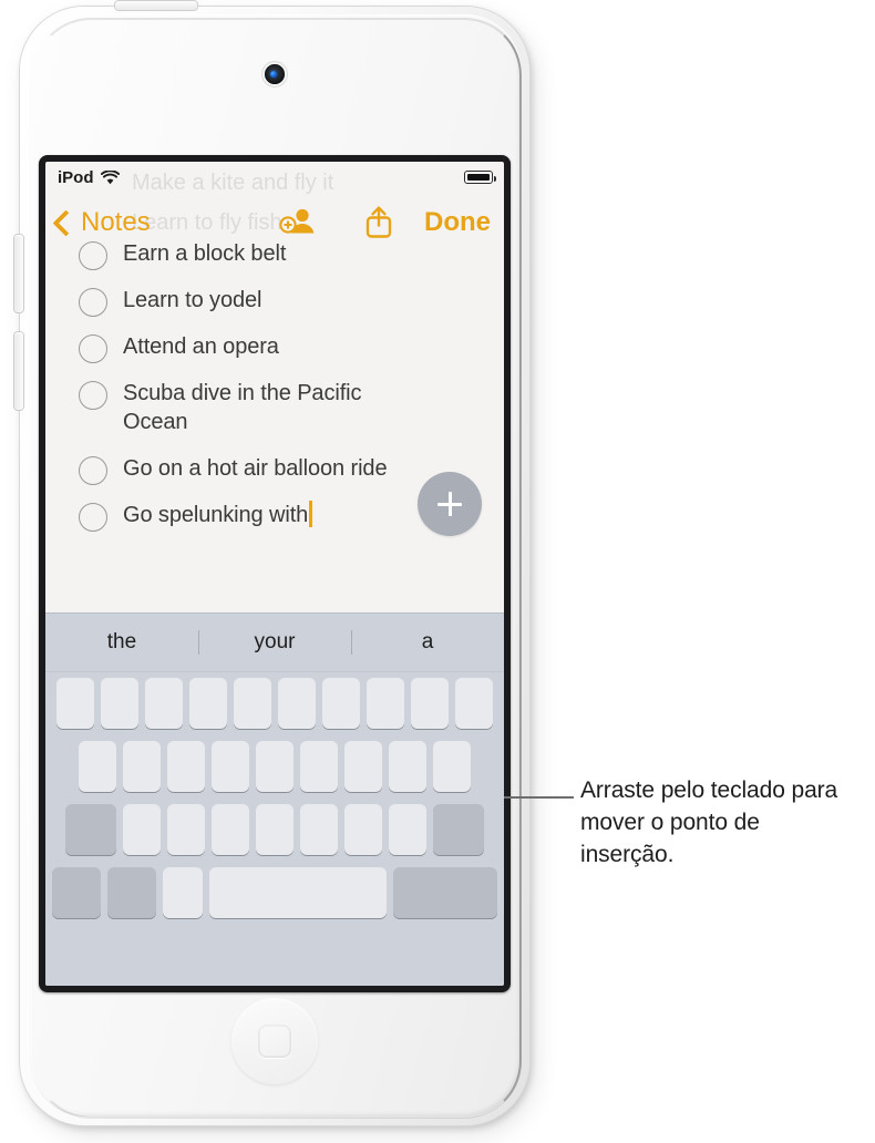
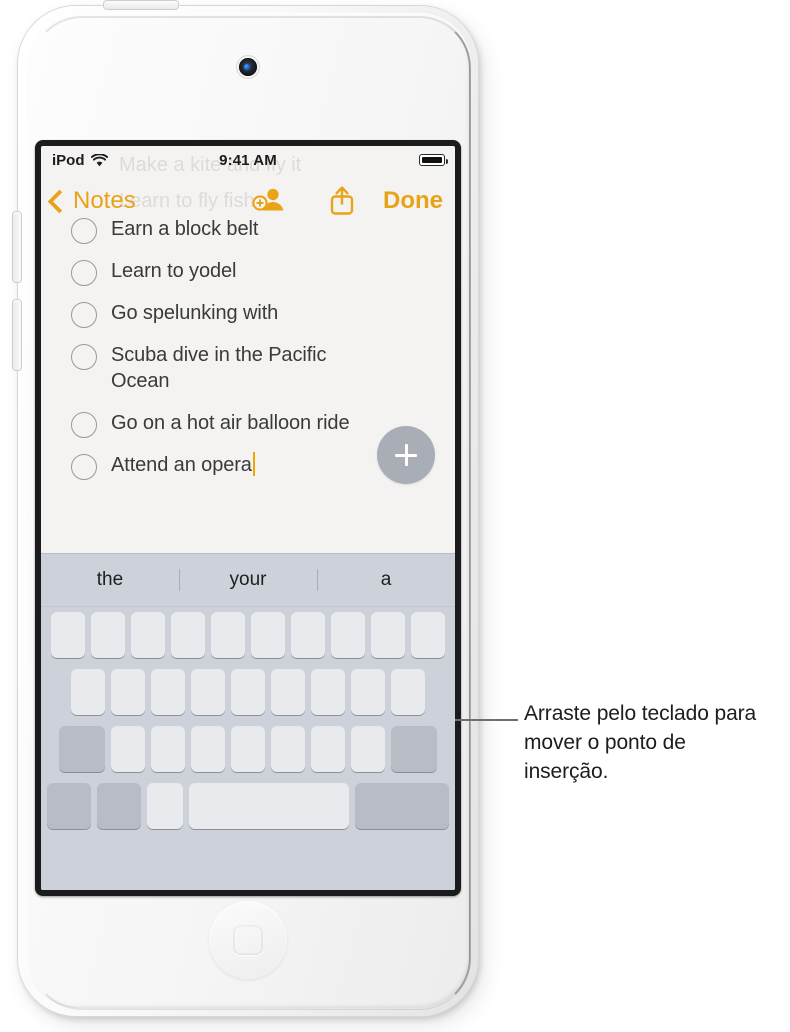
  Make a kite and fly it
  Learn to fly fish
  iPod
+ 9:41 AM
  Notes
  Done
  Earn a block belt
  Learn to yodel
- Attend an opera
+ Go spelunking with
  Scuba dive in the Pacific Ocean
  Go on a hot air balloon ride
- Go spelunking with
+ Attend an opera
  the
  your
  a
  Arraste pelo teclado para mover o ponto de inserção.
